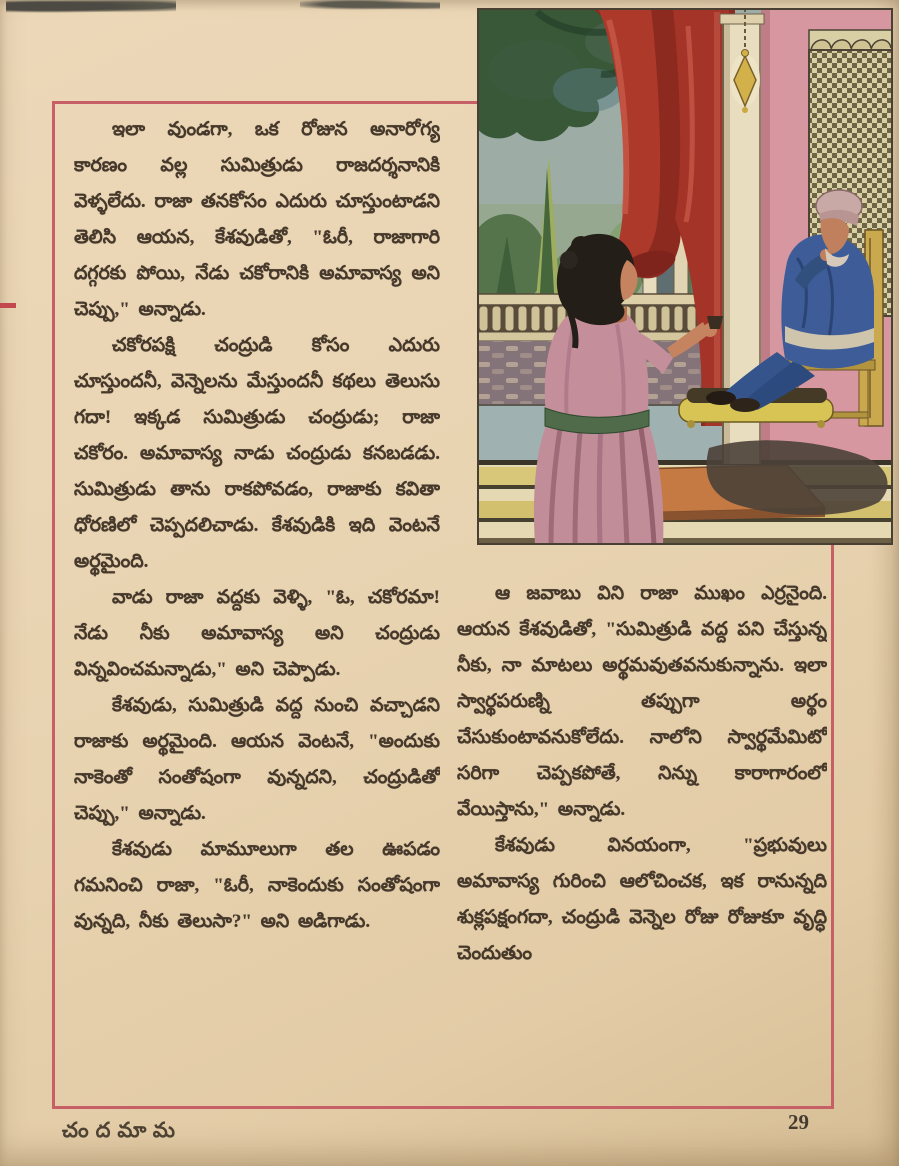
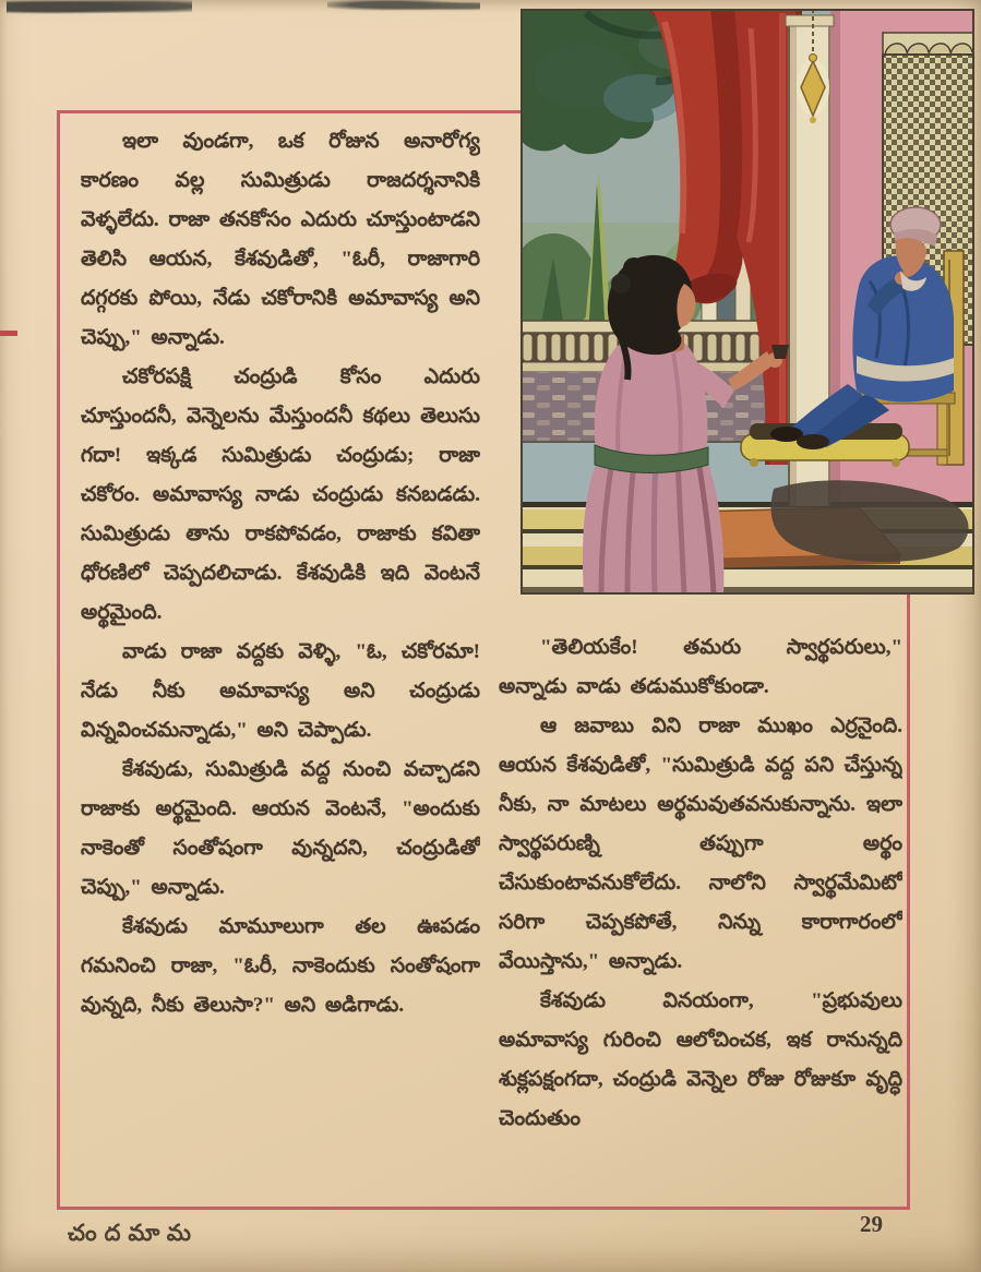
  ఇలా వుండగా, ఒక రోజున అనారోగ్య కారణం వల్ల సుమిత్రుడు రాజదర్శనానికి వెళ్ళలేదు. రాజా తనకోసం ఎదురు చూస్తుంటాడని తెలిసి ఆయన, కేశవుడితో, "ఓరీ, రాజాగారి దగ్గరకు పోయి, నేడు చకోరానికి అమావాస్య అని చెప్పు," అన్నాడు.
  చకోరపక్షి చంద్రుడి కోసం ఎదురు చూస్తుందనీ, వెన్నెలను మేస్తుందనీ కథలు తెలుసు గదా! ఇక్కడ సుమిత్రుడు చంద్రుడు; రాజా చకోరం. అమావాస్య నాడు చంద్రుడు కనబడడు. సుమిత్రుడు తాను రాకపోవడం, రాజాకు కవితా ధోరణిలో చెప్పదలిచాడు. కేశవుడికి ఇది వెంటనే అర్థమైంది.
  వాడు రాజా వద్దకు వెళ్ళి, "ఓ, చకోరమా! నేడు నీకు అమావాస్య అని చంద్రుడు విన్నవించమన్నాడు," అని చెప్పాడు.
  కేశవుడు, సుమిత్రుడి వద్ద నుంచి వచ్చాడని రాజాకు అర్థమైంది. ఆయన వెంటనే, "అందుకు నాకెంతో సంతోషంగా వున్నదని, చంద్రుడితో చెప్పు," అన్నాడు.
  కేశవుడు మామూలుగా తల ఊపడం గమనించి రాజా, "ఓరీ, నాకెందుకు సంతోషంగా వున్నది, నీకు తెలుసా?" అని అడిగాడు.
+ "తెలియకేం! తమరు స్వార్థపరులు," అన్నాడు వాడు తడుముకోకుండా.
  ఆ జవాబు విని రాజా ముఖం ఎర్రనైంది. ఆయన కేశవుడితో, "సుమిత్రుడి వద్ద పని చేస్తున్న నీకు, నా మాటలు అర్థమవుతవనుకున్నాను. ఇలా స్వార్థపరుణ్ని తప్పుగా అర్థం చేసుకుంటావనుకోలేదు. నాలోని స్వార్థమేమిటో సరిగా చెప్పకపోతే, నిన్ను కారాగారంలో వేయిస్తాను," అన్నాడు.
  కేశవుడు వినయంగా, "ప్రభువులు అమావాస్య గురించి ఆలోచించక, ఇక రానున్నది శుక్లపక్షంగదా, చంద్రుడి వెన్నెల రోజు రోజుకూ వృద్ధి చెందుతుం
  చందమామ
  29
